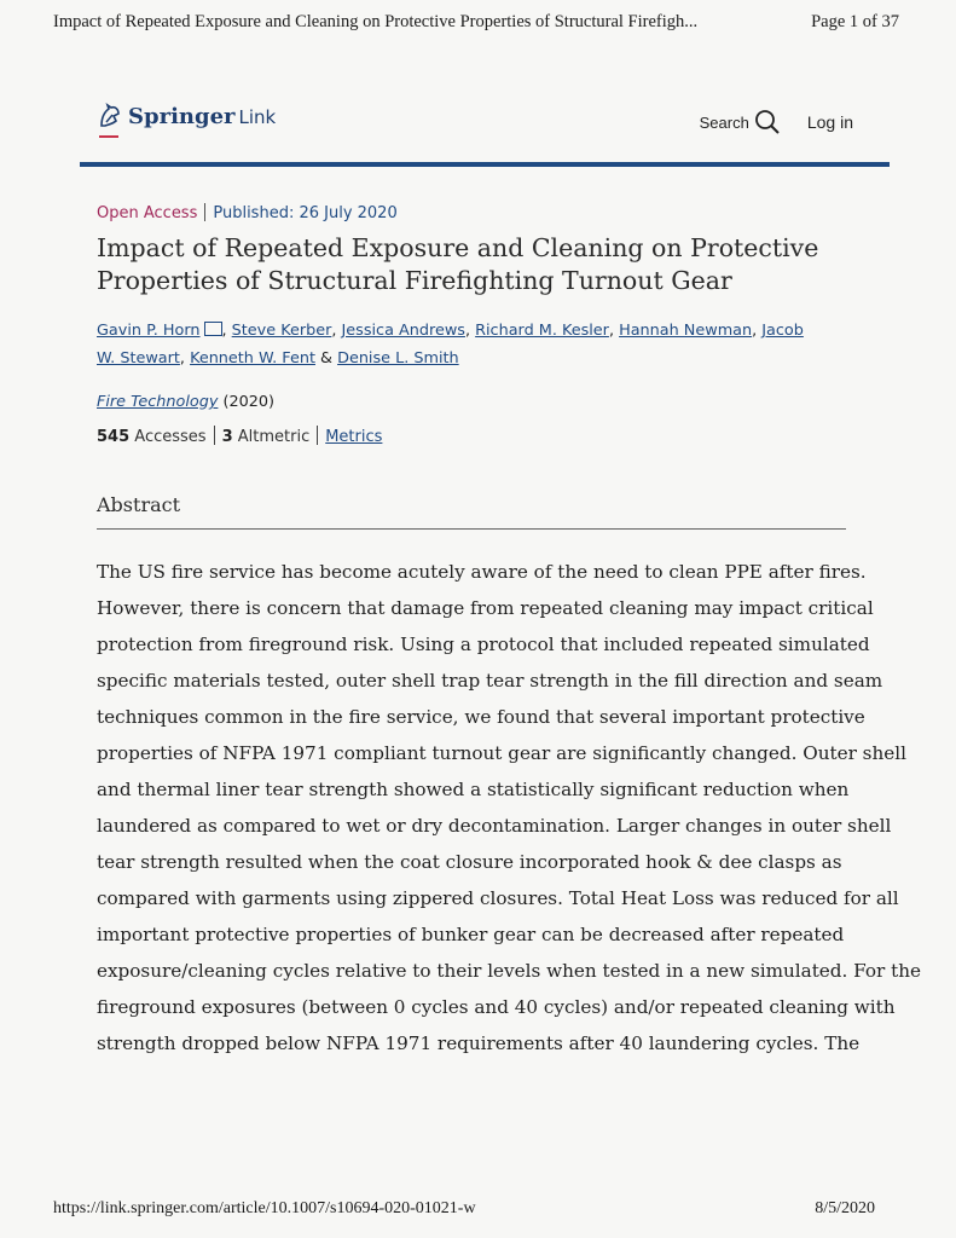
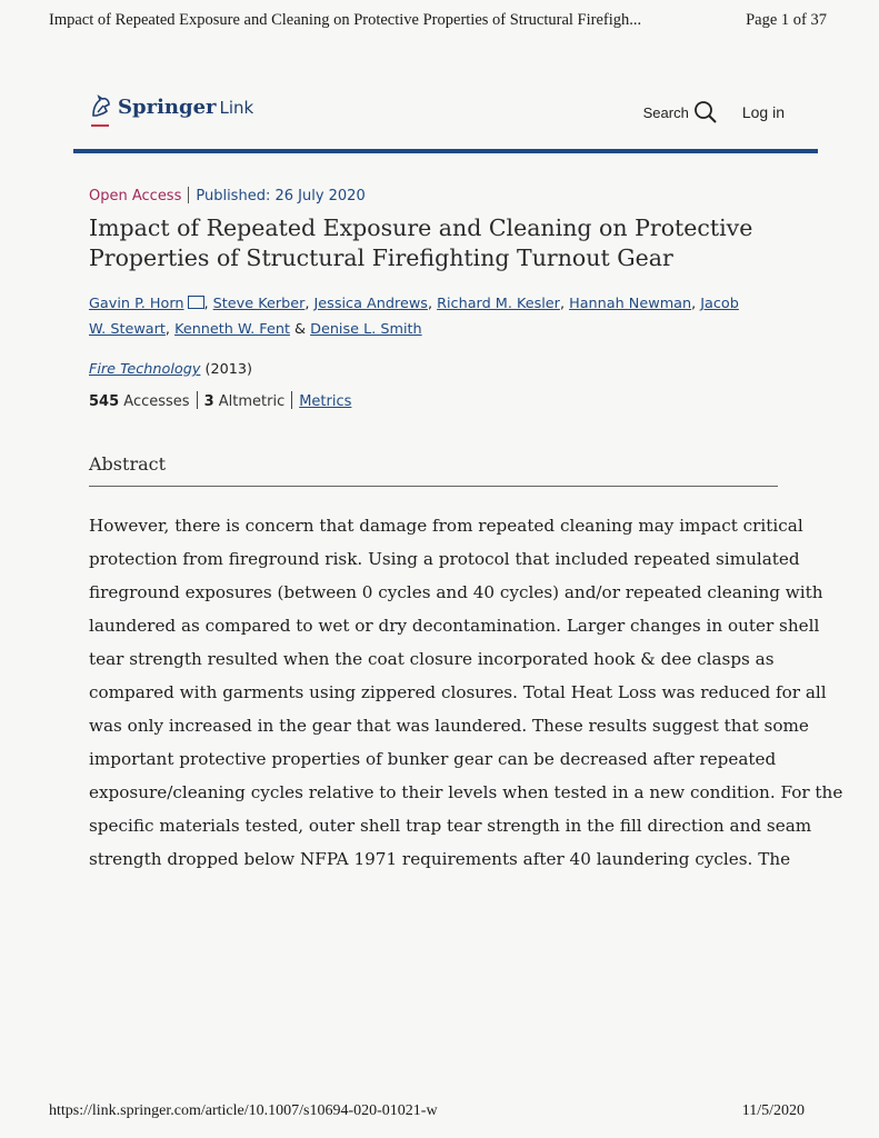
  Impact of Repeated Exposure and Cleaning on Protective Properties of Structural Firefigh...
  Page 1 of 37
  Springer Link
  Search
  Log in
  Open Access Published: 26 July 2020
  Impact of Repeated Exposure and Cleaning on Protective Properties of Structural Firefighting Turnout Gear
  Gavin P. Horn , Steve Kerber, Jessica Andrews, Richard M. Kesler, Hannah Newman, Jacob W. Stewart, Kenneth W. Fent & Denise L. Smith
- Fire Technology (2020)
+ Fire Technology (2013)
  545 Accesses 3 Altmetric Metrics
  Abstract
- The US fire service has become acutely aware of the need to clean PPE after fires.
  However, there is concern that damage from repeated cleaning may impact critical
  protection from fireground risk. Using a protocol that included repeated simulated
- specific materials tested, outer shell trap tear strength in the fill direction and seam
+ fireground exposures (between 0 cycles and 40 cycles) and/or repeated cleaning with
- techniques common in the fire service, we found that several important protective
- properties of NFPA 1971 compliant turnout gear are significantly changed. Outer shell
- and thermal liner tear strength showed a statistically significant reduction when
  laundered as compared to wet or dry decontamination. Larger changes in outer shell
  tear strength resulted when the coat closure incorporated hook & dee clasps as
  compared with garments using zippered closures. Total Heat Loss was reduced for all
+ was only increased in the gear that was laundered. These results suggest that some
  important protective properties of bunker gear can be decreased after repeated
- exposure/cleaning cycles relative to their levels when tested in a new simulated. For the
+ exposure/cleaning cycles relative to their levels when tested in a new condition. For the
- fireground exposures (between 0 cycles and 40 cycles) and/or repeated cleaning with
+ specific materials tested, outer shell trap tear strength in the fill direction and seam
  strength dropped below NFPA 1971 requirements after 40 laundering cycles. The
  https://link.springer.com/article/10.1007/s10694-020-01021-w
- 8/5/2020
+ 11/5/2020
